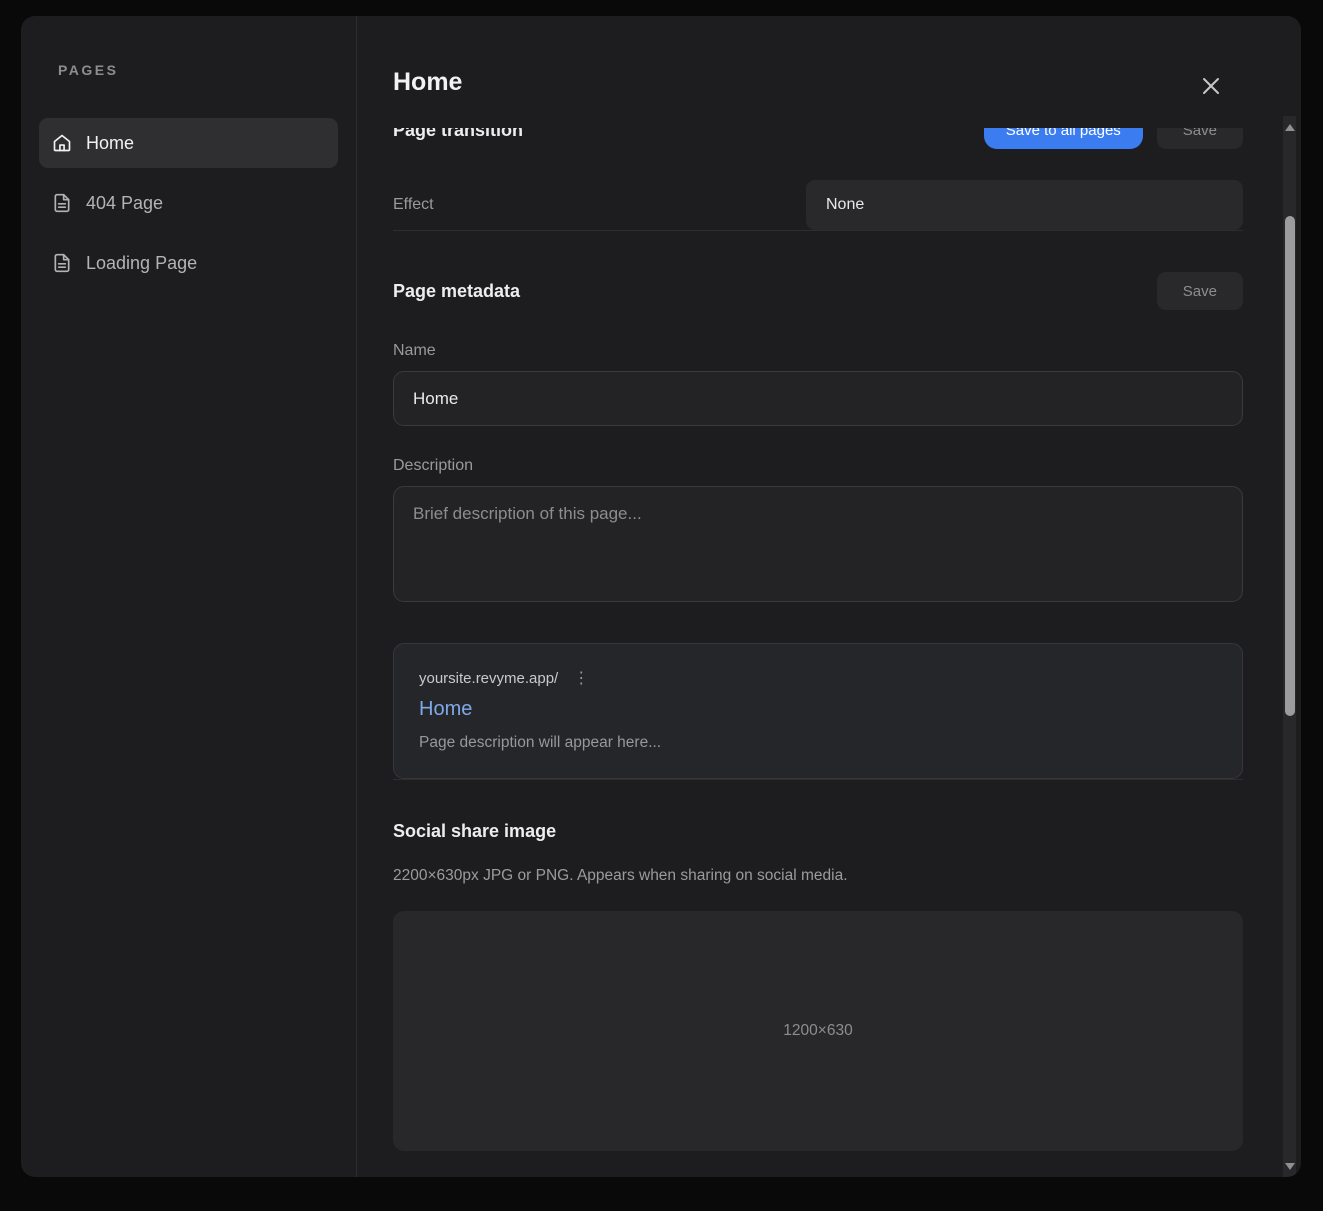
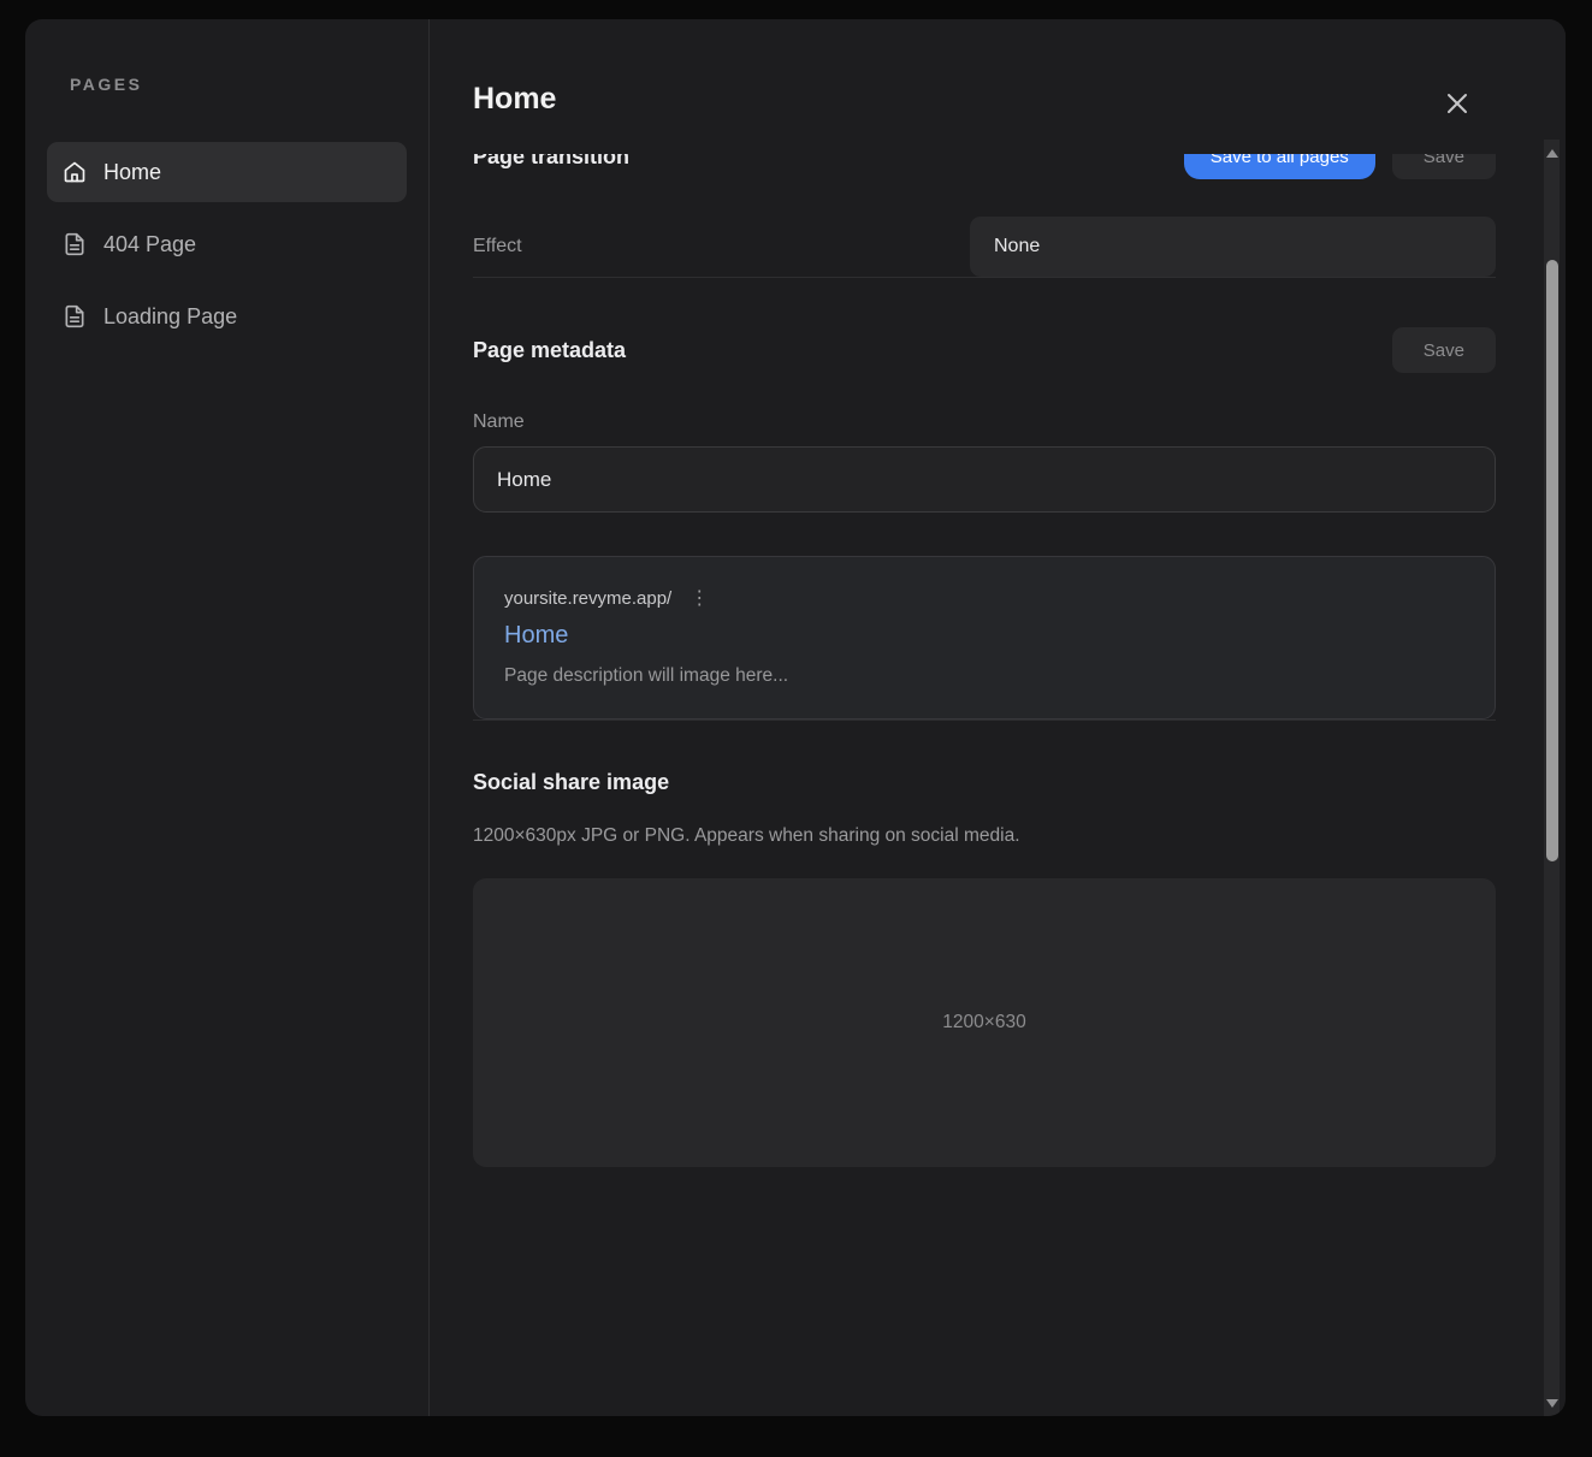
  PAGES
  Home
  404 Page
  Loading Page
  Home
  Page transition
  Save to all pages
  Save
  Effect
  None
  Page metadata
  Save
  Name
  Home
- Description
- Brief description of this page...
  yoursite.revyme.app/
  ⋮
  Home
- Page description will appear here...
+ Page description will image here...
  Social share image
- 2200×630px JPG or PNG. Appears when sharing on social media.
+ 1200×630px JPG or PNG. Appears when sharing on social media.
  1200×630
